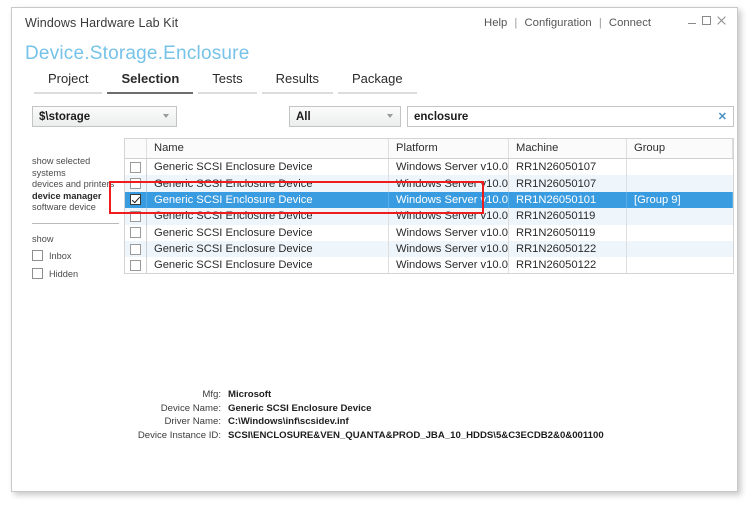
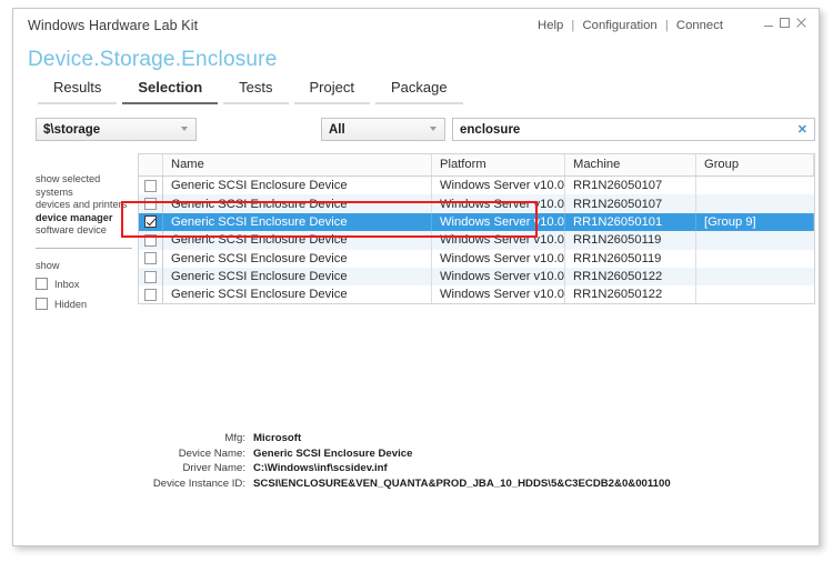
  Windows Hardware Lab Kit
  Help | Configuration | Connect
  Device.Storage.Enclosure
- Project
+ Results
  Selection
  Tests
- Results
+ Project
  Package
  $\storage
  All
  enclosure
  ✕
  show selected
  systems
  devices and printers
  device manager
  software device
  show
  Inbox
  Hidden
  Name
  Platform
  Machine
  Group
  Generic SCSI Enclosure Device
  Windows Server v10.0
  RR1N26050107
  Generic SCSI Enclosure Device
  Windows Server v10.0
  RR1N26050107
  Generic SCSI Enclosure Device
  Windows Server v10.0
  RR1N26050101
  [Group 9]
  Generic SCSI Enclosure Device
  Windows Server v10.0
  RR1N26050119
  Generic SCSI Enclosure Device
  Windows Server v10.0
  RR1N26050119
  Generic SCSI Enclosure Device
  Windows Server v10.0
  RR1N26050122
  Generic SCSI Enclosure Device
  Windows Server v10.0
  RR1N26050122
  Mfg:
  Microsoft
  Device Name:
  Generic SCSI Enclosure Device
  Driver Name:
  C:\Windows\inf\scsidev.inf
  Device Instance ID:
  SCSI\ENCLOSURE&VEN_QUANTA&PROD_JBA_10_HDDS\5&C3ECDB2&0&001100
